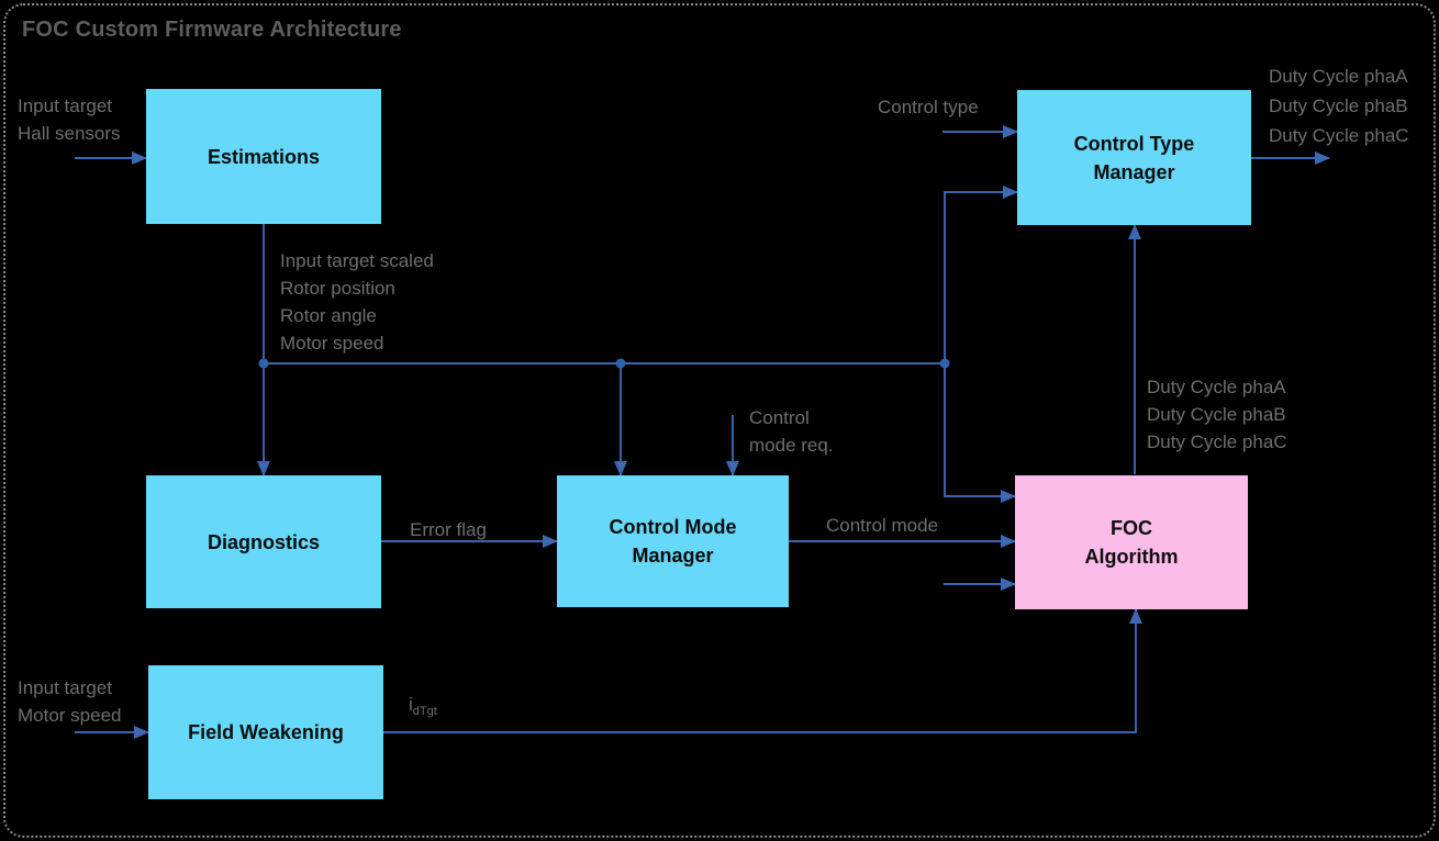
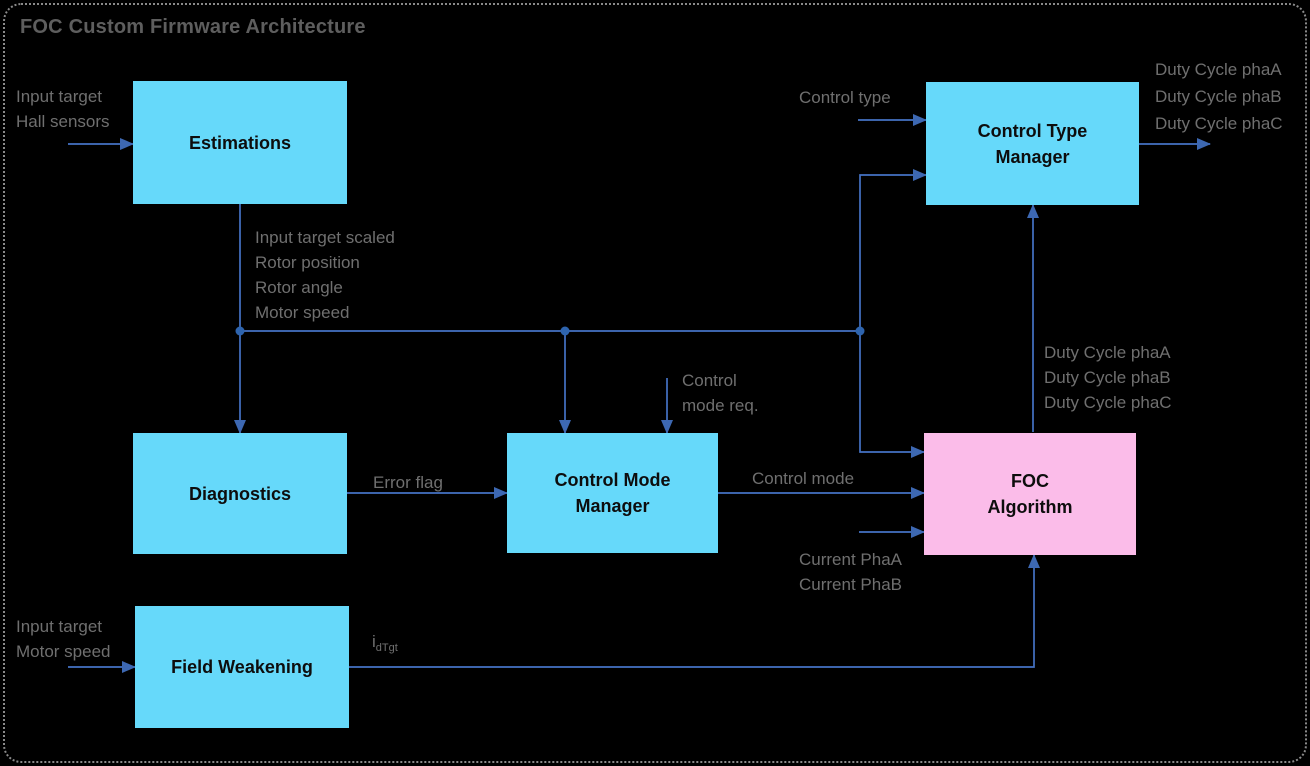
  FOC Custom Firmware Architecture
  Estimations
  Control Type
  Manager
  Diagnostics
  Control Mode
  Manager
  FOC
  Algorithm
  Field Weakening
  Input target
  Hall sensors
  Control type
  Duty Cycle phaA
  Duty Cycle phaB
  Duty Cycle phaC
  Input target scaled
  Rotor position
  Rotor angle
  Motor speed
  Control
  mode req.
  Error flag
  Control mode
+ Current PhaA
+ Current PhaB
  Duty Cycle phaA
  Duty Cycle phaB
  Duty Cycle phaC
  Input target
  Motor speed
  idTgt
